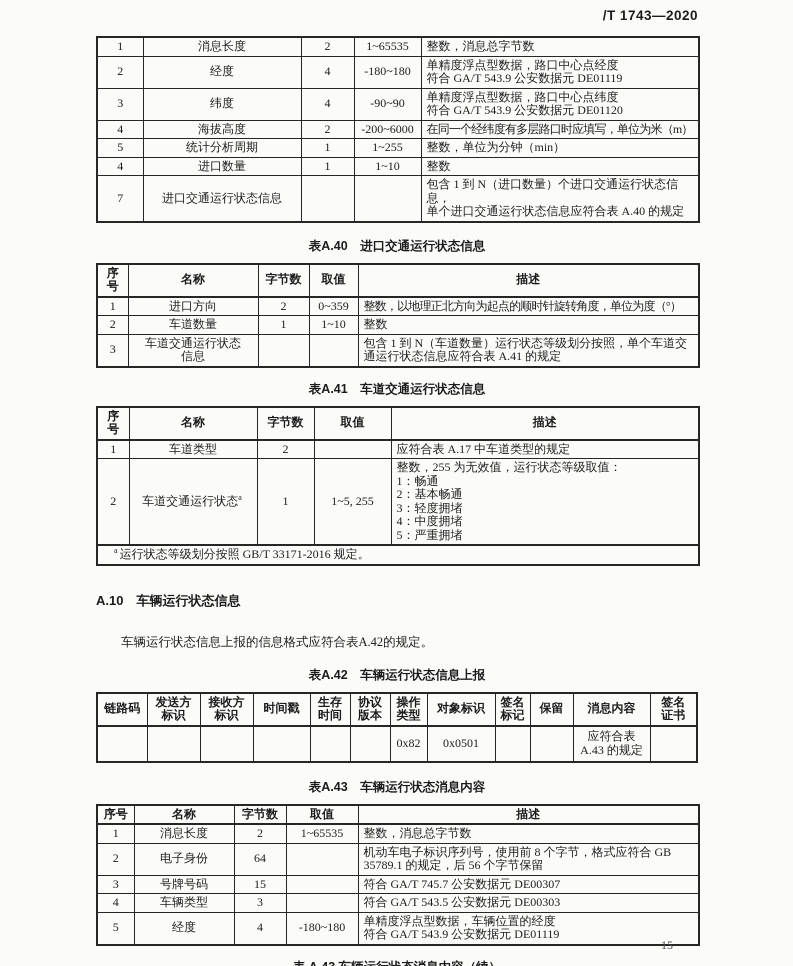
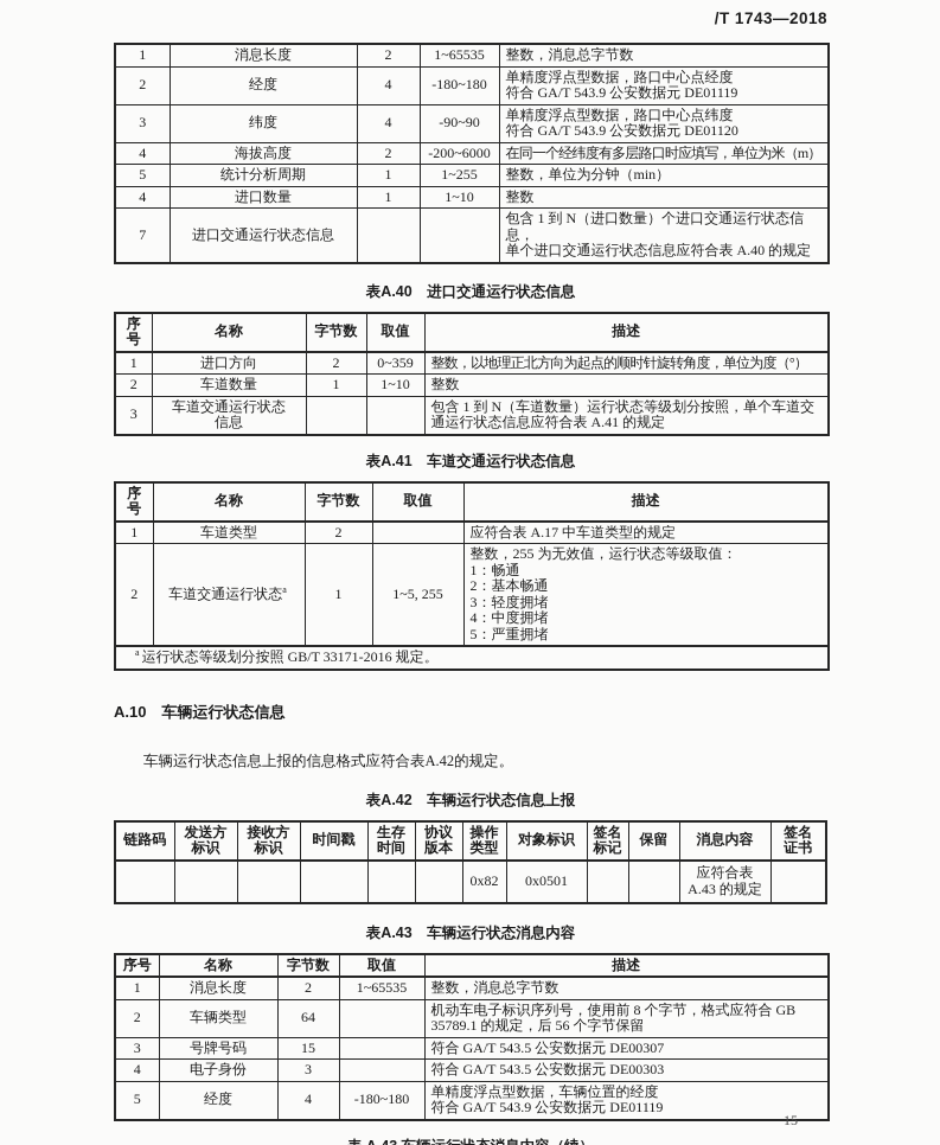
- /T 1743—2020
+ /T 1743—2018
  1	消息长度	2	1~65535	整数，消息总字节数
  2	经度	4	-180~180	单精度浮点型数据，路口中心点经度 符合 GA/T 543.9 公安数据元 DE01119
  3	纬度	4	-90~90	单精度浮点型数据，路口中心点纬度 符合 GA/T 543.9 公安数据元 DE01120
  4	海拔高度	2	-200~6000	在同一个经纬度有多层路口时应填写，单位为米（m）
  5	统计分析周期	1	1~255	整数，单位为分钟（min）
  4	进口数量	1	1~10	整数
  7	进口交通运行状态信息			包含 1 到 N（进口数量）个进口交通运行状态信息， 单个进口交通运行状态信息应符合表 A.40 的规定
  表A.40 进口交通运行状态信息
  序号	名称	字节数	取值	描述
  1	进口方向	2	0~359	整数，以地理正北方向为起点的顺时针旋转角度，单位为度（°）
  2	车道数量	1	1~10	整数
  3	车道交通运行状态 信息			包含 1 到 N（车道数量）运行状态等级划分按照，单个车道交通运行状态信息应符合表 A.41 的规定
  表A.41 车道交通运行状态信息
  序号	名称	字节数	取值	描述
  1	车道类型	2		应符合表 A.17 中车道类型的规定
  2	车道交通运行状态a	1	1~5, 255	整数，255 为无效值，运行状态等级取值： 1：畅通 2：基本畅通 3：轻度拥堵 4：中度拥堵 5：严重拥堵
  a 运行状态等级划分按照 GB/T 33171-2016 规定。
  A.10 车辆运行状态信息
  车辆运行状态信息上报的信息格式应符合表A.42的规定。
  表A.42 车辆运行状态信息上报
  链路码	发送方 标识	接收方 标识	时间戳	生存 时间	协议 版本	操作 类型	对象标识	签名 标记	保留	消息内容	签名 证书
  						0x82	0x0501			应符合表 A.43 的规定
  表A.43 车辆运行状态消息内容
  序号	名称	字节数	取值	描述
  1	消息长度	2	1~65535	整数，消息总字节数
- 2	电子身份	64		机动车电子标识序列号，使用前 8 个字节，格式应符合 GB 35789.1 的规定，后 56 个字节保留
+ 2	车辆类型	64		机动车电子标识序列号，使用前 8 个字节，格式应符合 GB 35789.1 的规定，后 56 个字节保留
- 3	号牌号码	15		符合 GA/T 745.7 公安数据元 DE00307
+ 3	号牌号码	15		符合 GA/T 543.5 公安数据元 DE00307
- 4	车辆类型	3		符合 GA/T 543.5 公安数据元 DE00303
+ 4	电子身份	3		符合 GA/T 543.5 公安数据元 DE00303
  5	经度	4	-180~180	单精度浮点型数据，车辆位置的经度 符合 GA/T 543.9 公安数据元 DE01119
  15
